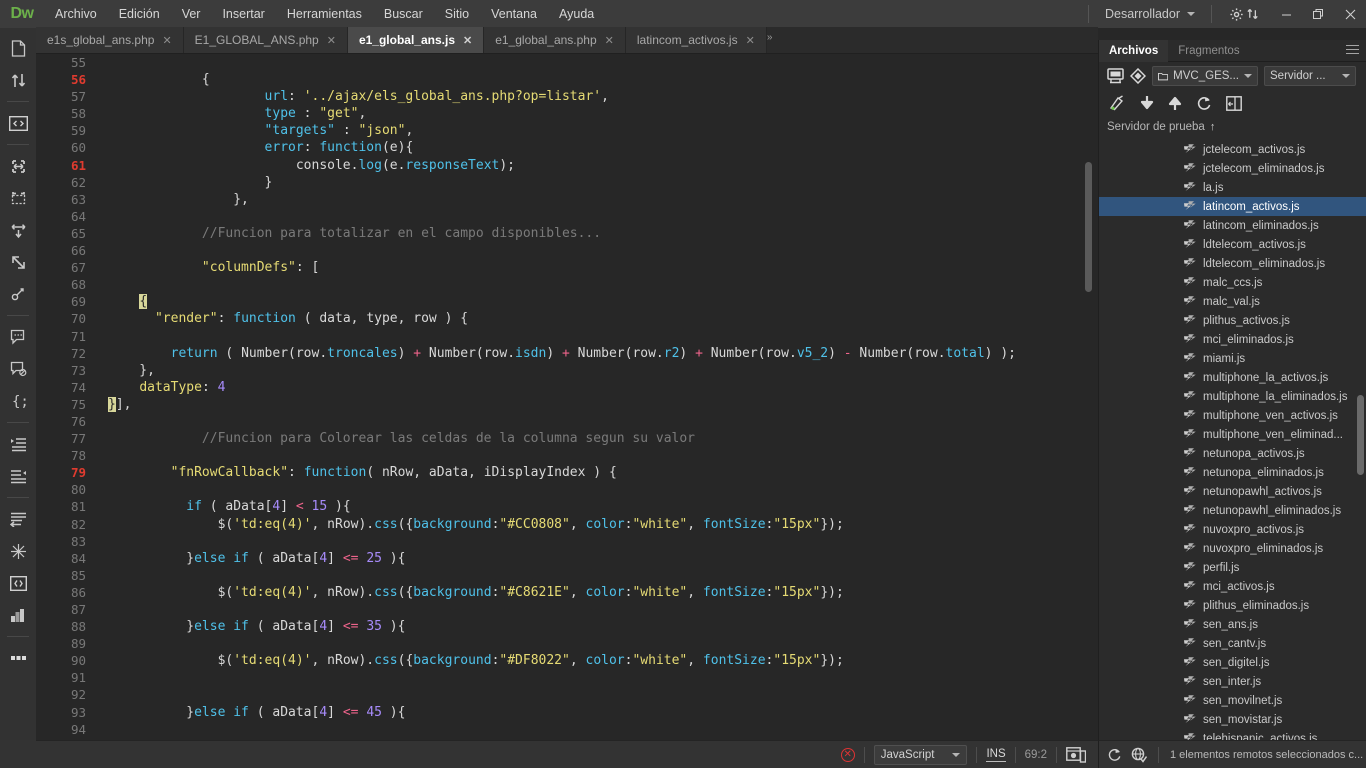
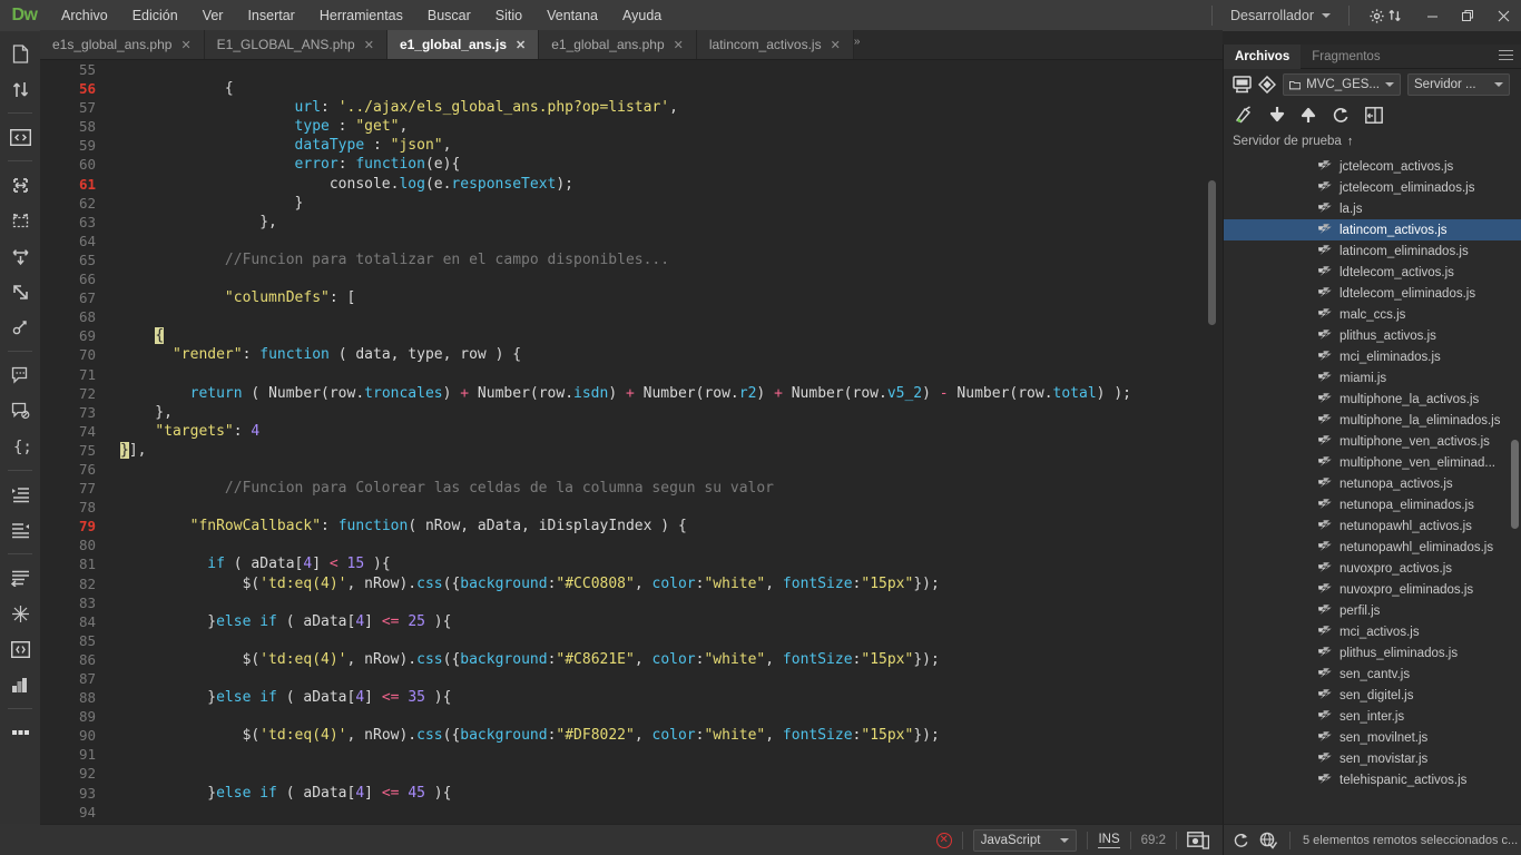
  Dw
  Archivo
  Edición
  Ver
  Insertar
  Herramientas
  Buscar
  Sitio
  Ventana
  Ayuda
  Desarrollador
  e1s_global_ans.php
  ✕
  E1_GLOBAL_ANS.php
  ✕
  e1_global_ans.js
  ✕
  e1_global_ans.php
  ✕
  latincom_activos.js
  ✕
  »
  55
  56
  57
  58
  59
  60
  61
  62
  63
  64
  65
  66
  67
  68
  69
  70
  71
  72
  73
  74
  75
  76
  77
  78
  79
  80
  81
  82
  83
  84
  85
  86
  87
  88
  89
  90
  91
  92
  93
  94
  {
  url: '../ajax/els_global_ans.php?op=listar',
  type : "get",
- "targets" : "json",
+ dataType : "json",
  error: function(e){
  console.log(e.responseText);
  }
  },
  //Funcion para totalizar en el campo disponibles...
  "columnDefs": [
  {
  "render": function ( data, type, row ) {
  return ( Number(row.troncales) + Number(row.isdn) + Number(row.r2) + Number(row.v5_2) - Number(row.total) );
  },
- dataType: 4
+ "targets": 4
  }],
  //Funcion para Colorear las celdas de la columna segun su valor
  "fnRowCallback": function( nRow, aData, iDisplayIndex ) {
  if ( aData[4] < 15 ){
  $('td:eq(4)', nRow).css({background:"#CC0808", color:"white", fontSize:"15px"});
  }else if ( aData[4] <= 25 ){
  $('td:eq(4)', nRow).css({background:"#C8621E", color:"white", fontSize:"15px"});
  }else if ( aData[4] <= 35 ){
  $('td:eq(4)', nRow).css({background:"#DF8022", color:"white", fontSize:"15px"});
  }else if ( aData[4] <= 45 ){
  Archivos
  Fragmentos
  MVC_GES...
  Servidor ...
  Servidor de prueba
  ↑
  jctelecom_activos.js
  jctelecom_eliminados.js
  la.js
  latincom_activos.js
  latincom_eliminados.js
  ldtelecom_activos.js
  ldtelecom_eliminados.js
  malc_ccs.js
- malc_val.js
  plithus_activos.js
  mci_eliminados.js
  miami.js
  multiphone_la_activos.js
  multiphone_la_eliminados.js
  multiphone_ven_activos.js
  multiphone_ven_eliminad...
  netunopa_activos.js
  netunopa_eliminados.js
  netunopawhl_activos.js
  netunopawhl_eliminados.js
  nuvoxpro_activos.js
  nuvoxpro_eliminados.js
  perfil.js
  mci_activos.js
  plithus_eliminados.js
- sen_ans.js
  sen_cantv.js
  sen_digitel.js
  sen_inter.js
  sen_movilnet.js
  sen_movistar.js
  telehispanic_activos.js
  ✕
  JavaScript
  INS
  69:2
- 1 elementos remotos seleccionados c...
+ 5 elementos remotos seleccionados c...
